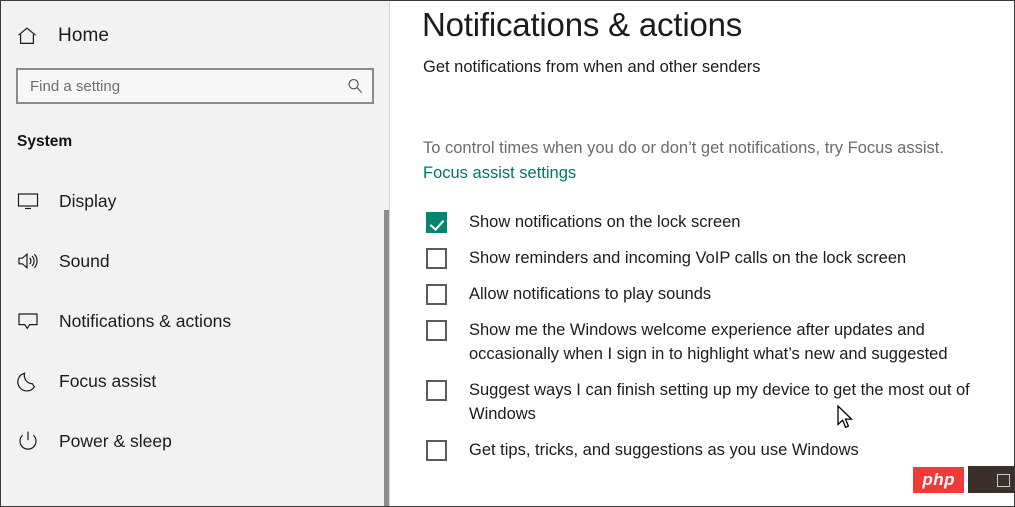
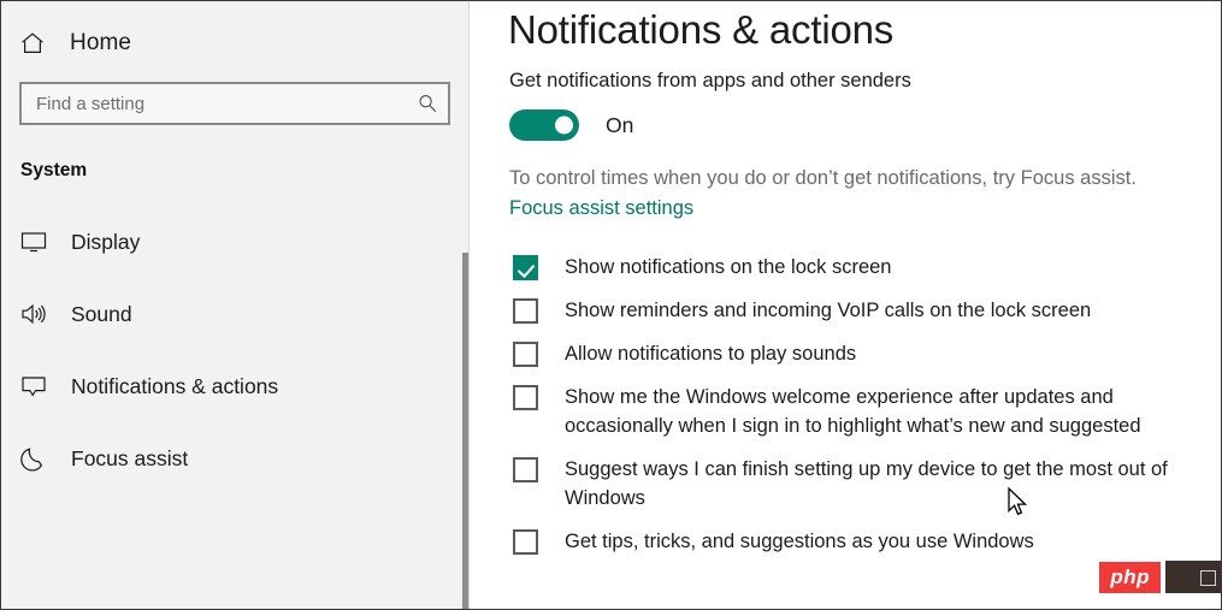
  Home
  Find a setting
  System
  Display
  Sound
  Notifications & actions
  Focus assist
- Power & sleep
  Notifications & actions
- Get notifications from when and other senders
+ Get notifications from apps and other senders
+ On
  To control times when you do or don’t get notifications, try Focus assist.
  Focus assist settings
  Show notifications on the lock screen
  Show reminders and incoming VoIP calls on the lock screen
  Allow notifications to play sounds
  Show me the Windows welcome experience after updates and occasionally when I sign in to highlight what’s new and suggested
  Suggest ways I can finish setting up my device to get the most out of Windows
  Get tips, tricks, and suggestions as you use Windows
  php
